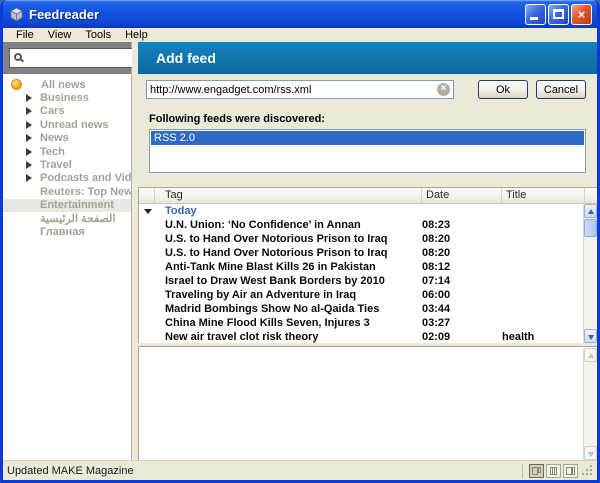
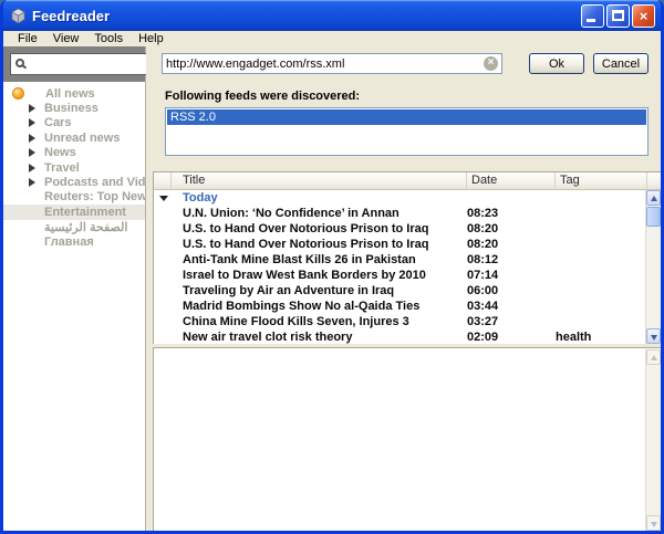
  Feedreader
  ×
  File
  View
  Tools
  Help
  All news
  Business
  Cars
  Unread news
  News
- Tech
  Travel
  Podcasts and Vid
  Reuters: Top New
  Entertainment
  الصفحة الرئيسية
  Главная
- Add feed
  http://www.engadget.com/rss.xml
  ×
  Ok
  Cancel
  Following feeds were discovered:
  RSS 2.0
- Tag
+ Title
  Date
- Title
+ Tag
  Today
  U.N. Union: ‘No Confidence’ in Annan
  08:23
  U.S. to Hand Over Notorious Prison to Iraq
  08:20
  U.S. to Hand Over Notorious Prison to Iraq
  08:20
  Anti-Tank Mine Blast Kills 26 in Pakistan
  08:12
  Israel to Draw West Bank Borders by 2010
  07:14
  Traveling by Air an Adventure in Iraq
  06:00
  Madrid Bombings Show No al-Qaida Ties
  03:44
  China Mine Flood Kills Seven, Injures 3
  03:27
  New air travel clot risk theory
  02:09
  health
- Updated MAKE Magazine
